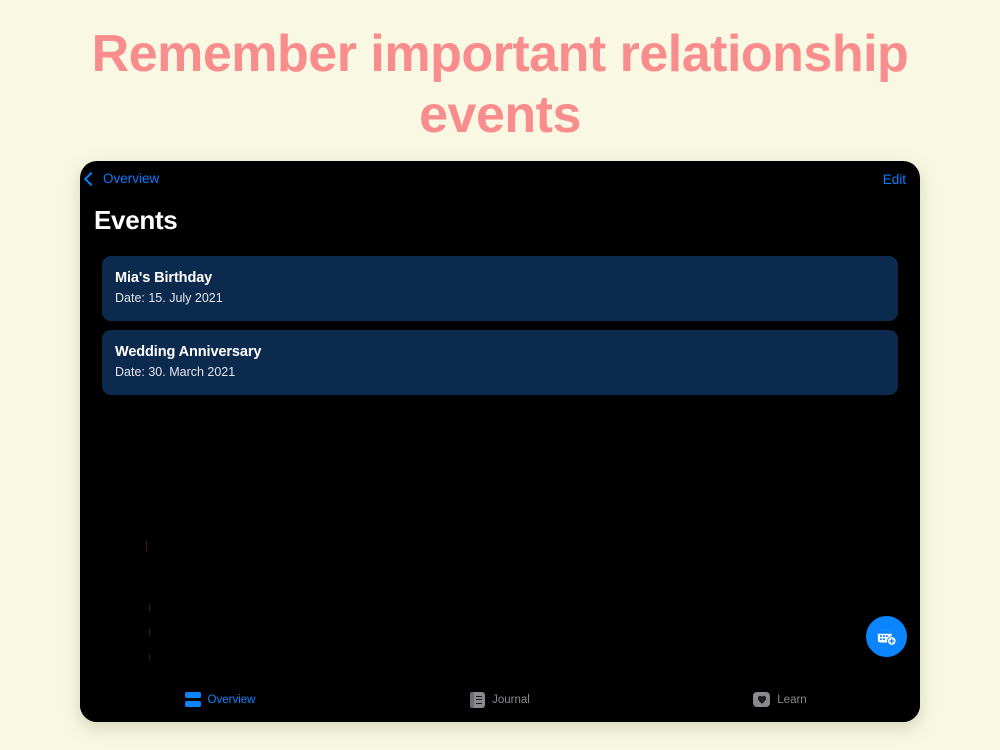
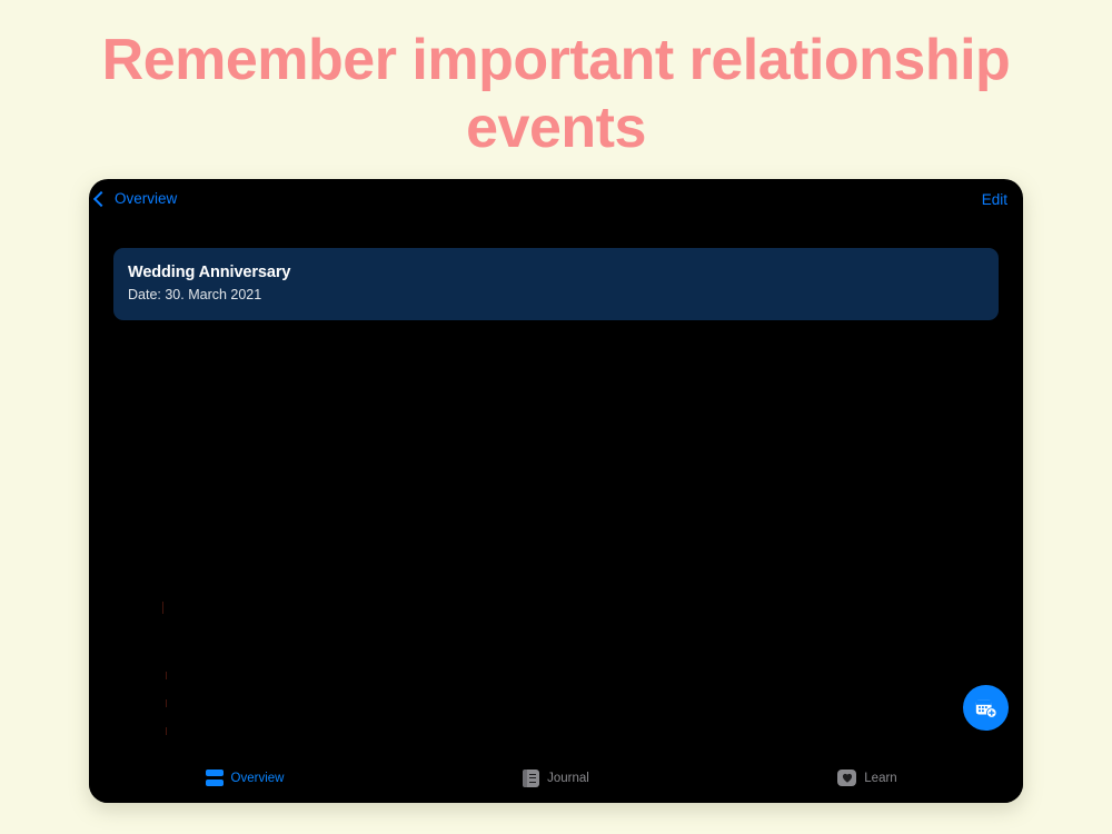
  Remember important relationship events
  Overview
  Edit
- Events
- Mia's Birthday
- Date: 15. July 2021
  Wedding Anniversary
  Date: 30. March 2021
  Overview
  Journal
  Learn
